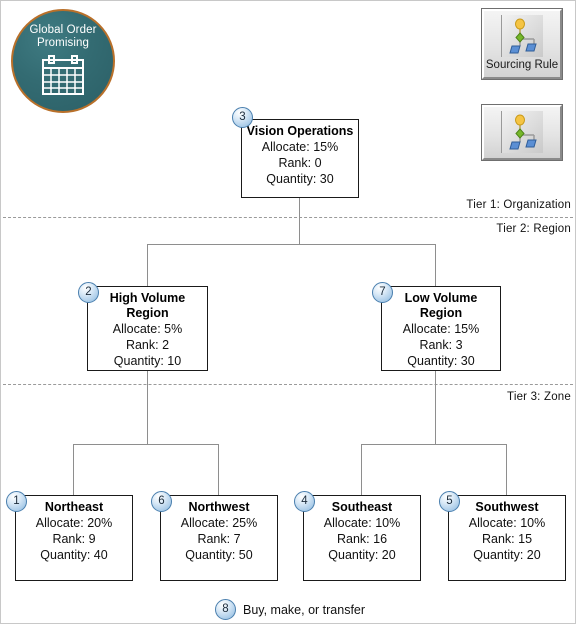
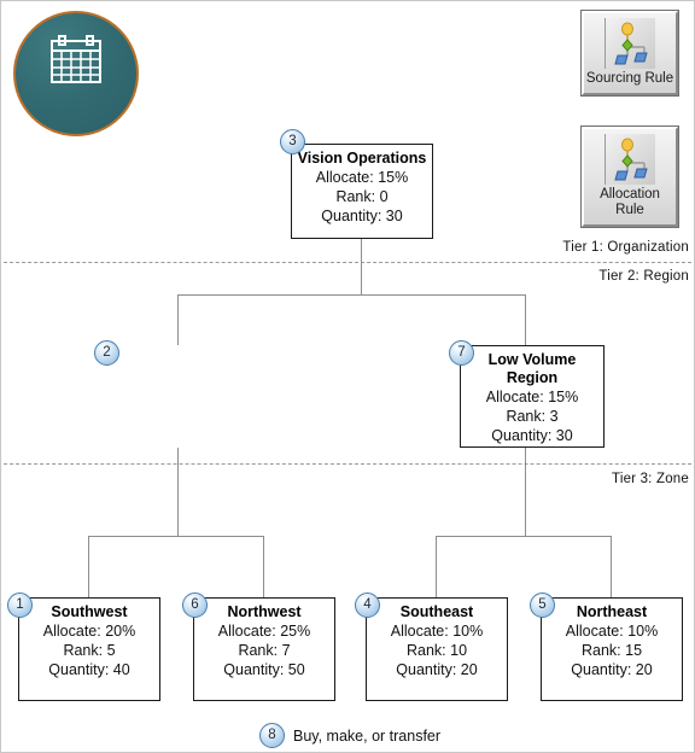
- Global Order Promising
  Sourcing Rule
+ Allocation Rule
  Tier 1: Organization
  Tier 2: Region
  Tier 3: Zone
  Vision Operations
  Allocate: 15%
  Rank: 0
  Quantity: 30
  3
- High Volume Region
- Allocate: 5%
- Rank: 2
- Quantity: 10
  2
  Low Volume Region
  Allocate: 15%
  Rank: 3
  Quantity: 30
  7
- Northeast
+ Southwest
  Allocate: 20%
- Rank: 9
+ Rank: 5
  Quantity: 40
  1
  Northwest
  Allocate: 25%
  Rank: 7
  Quantity: 50
  6
  Southeast
  Allocate: 10%
- Rank: 16
+ Rank: 10
  Quantity: 20
  4
- Southwest
+ Northeast
  Allocate: 10%
  Rank: 15
  Quantity: 20
  5
  8
  Buy, make, or transfer
